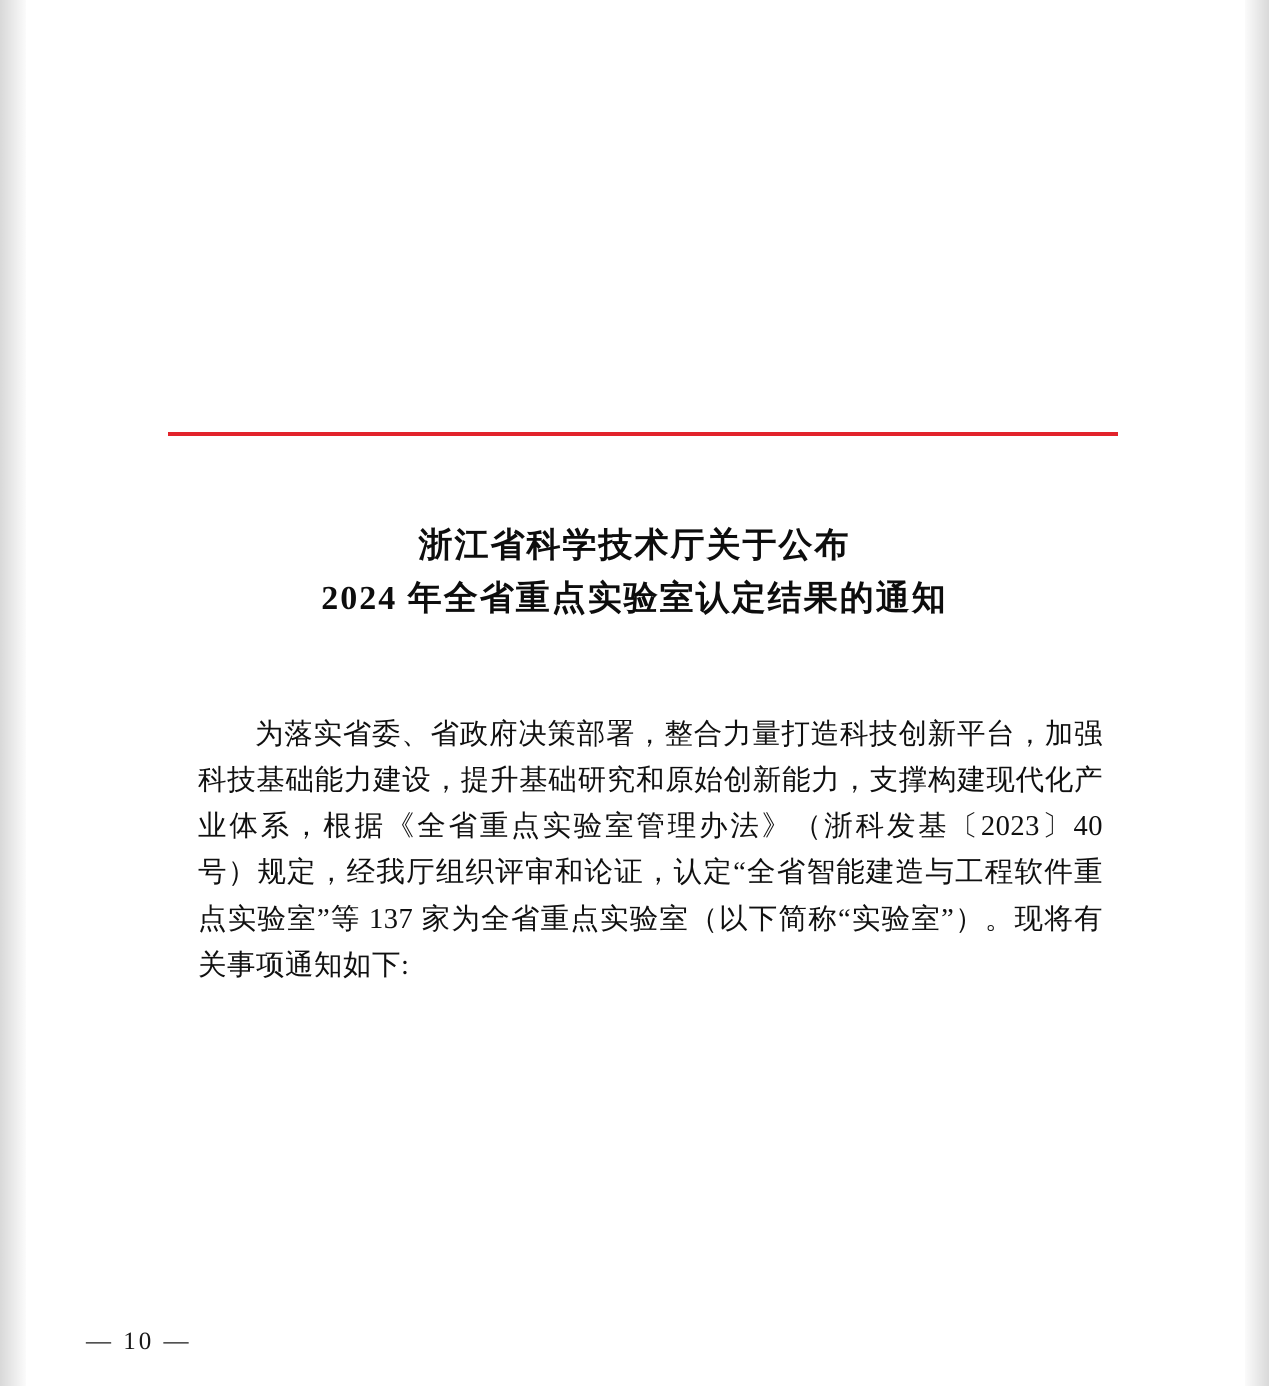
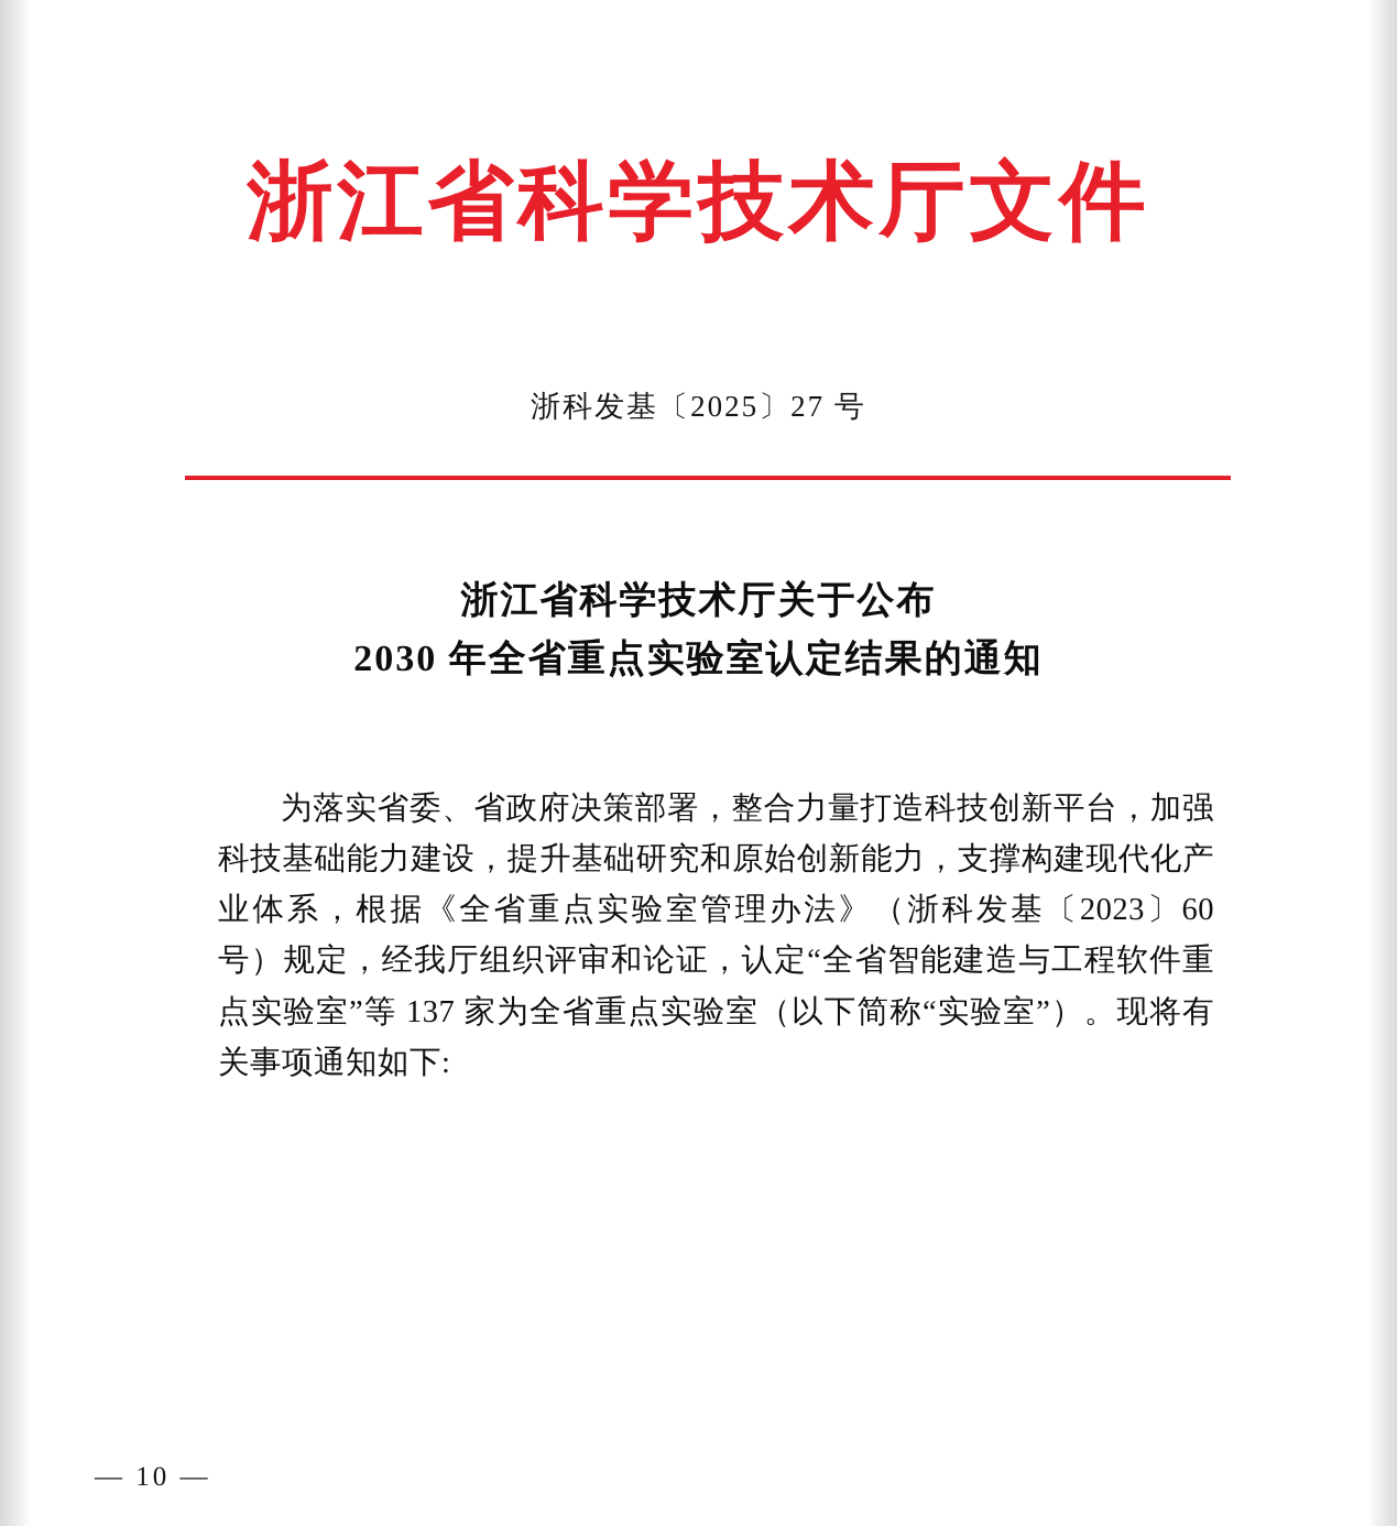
+ 浙江省科学技术厅文件
+ 浙科发基〔2025〕27 号
  浙江省科学技术厅关于公布
- 2024 年全省重点实验室认定结果的通知
+ 2030 年全省重点实验室认定结果的通知
- 为落实省委、省政府决策部署，整合力量打造科技创新平台，加强科技基础能力建设，提升基础研究和原始创新能力，支撑构建现代化产业体系，根据《全省重点实验室管理办法》（浙科发基〔2023〕40 号）规定，经我厅组织评审和论证，认定“全省智能建造与工程软件重点实验室”等 137 家为全省重点实验室（以下简称“实验室”）。现将有关事项通知如下:
+ 为落实省委、省政府决策部署，整合力量打造科技创新平台，加强科技基础能力建设，提升基础研究和原始创新能力，支撑构建现代化产业体系，根据《全省重点实验室管理办法》（浙科发基〔2023〕60 号）规定，经我厅组织评审和论证，认定“全省智能建造与工程软件重点实验室”等 137 家为全省重点实验室（以下简称“实验室”）。现将有关事项通知如下:
  — 10 —
